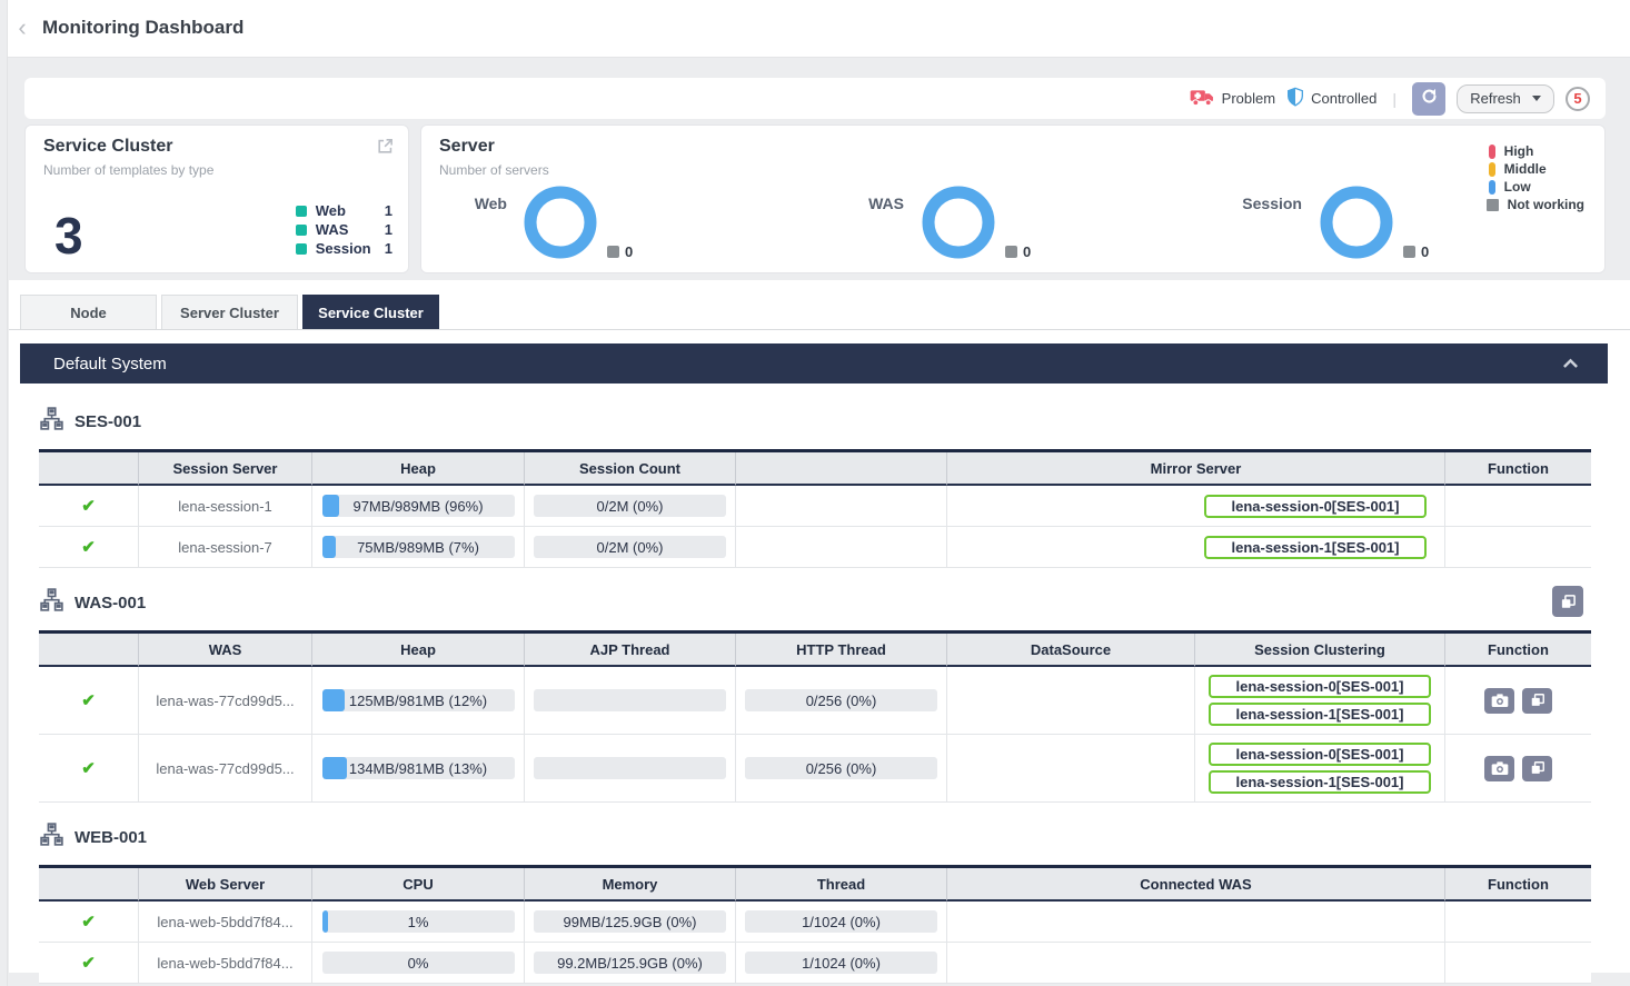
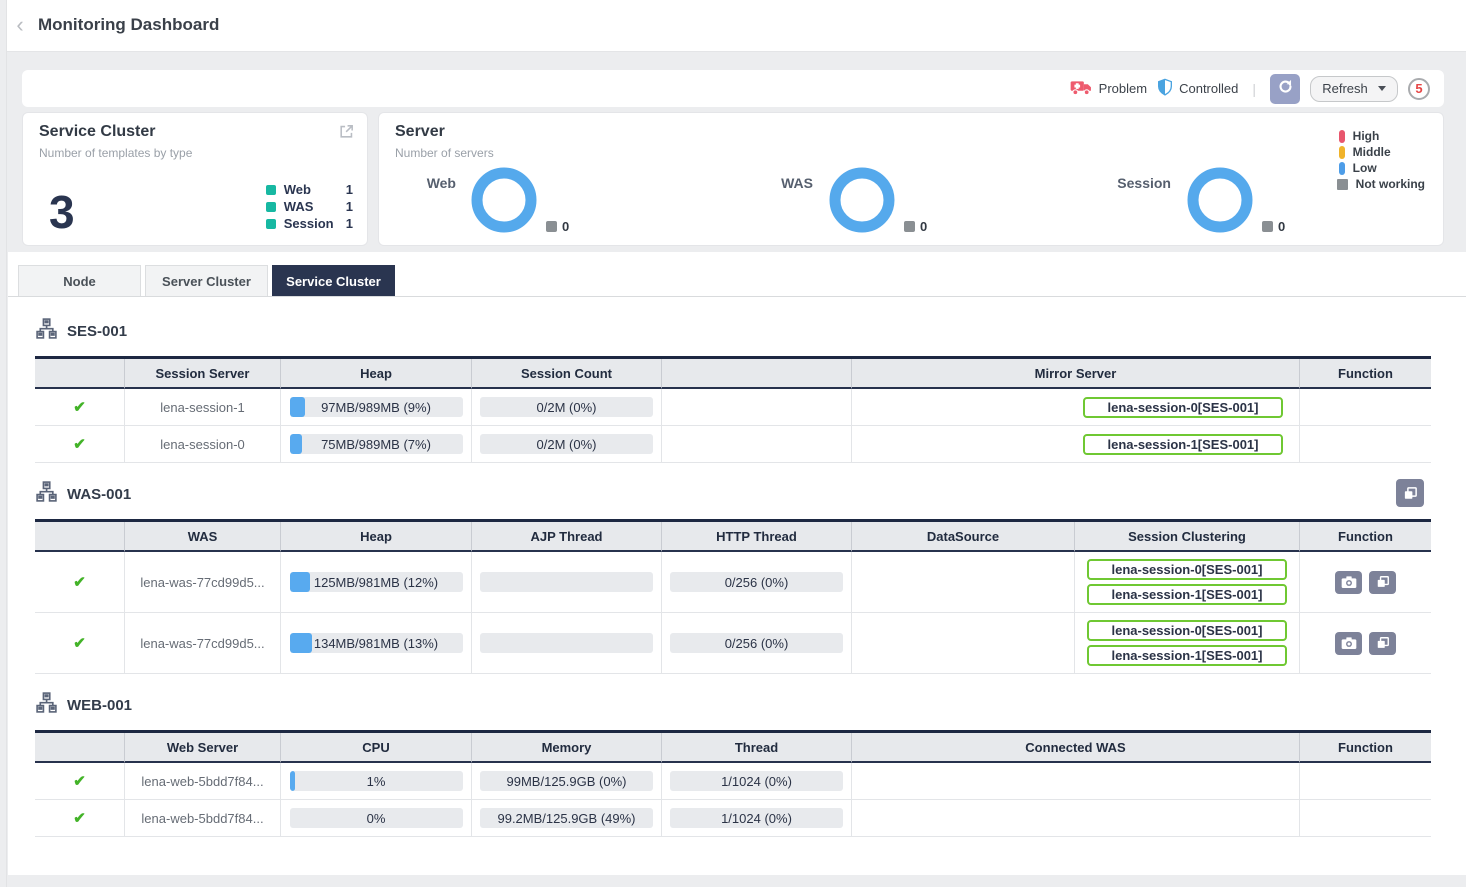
  ‹
  Monitoring Dashboard
  Problem
  Controlled
  |
  Refresh
  5
  Service Cluster
  Number of templates by type
  3
  Web
  1
  WAS
  1
  Session
  1
  Server
  Number of servers
  Web
  0
  WAS
  0
  Session
  0
  High
  Middle
  Low
  Not working
  Node
  Server Cluster
  Service Cluster
- Default System
  SES-001
  Session Server
  Heap
  Session Count
  Mirror Server
  Function
  ✔
  lena-session-1
- 97MB/989MB (96%)
+ 97MB/989MB (9%)
  0/2M (0%)
  lena-session-0[SES-001]
  ✔
- lena-session-7
+ lena-session-0
  75MB/989MB (7%)
  0/2M (0%)
  lena-session-1[SES-001]
  WAS-001
  WAS
  Heap
  AJP Thread
  HTTP Thread
  DataSource
  Session Clustering
  Function
  ✔
  lena-was-77cd99d5...
  125MB/981MB (12%)
  0/256 (0%)
  lena-session-0[SES-001]
  lena-session-1[SES-001]
  ✔
  lena-was-77cd99d5...
  134MB/981MB (13%)
  0/256 (0%)
  lena-session-0[SES-001]
  lena-session-1[SES-001]
  WEB-001
  Web Server
  CPU
  Memory
  Thread
  Connected WAS
  Function
  ✔
  lena-web-5bdd7f84...
  1%
  99MB/125.9GB (0%)
  1/1024 (0%)
  ✔
  lena-web-5bdd7f84...
  0%
- 99.2MB/125.9GB (0%)
+ 99.2MB/125.9GB (49%)
  1/1024 (0%)
